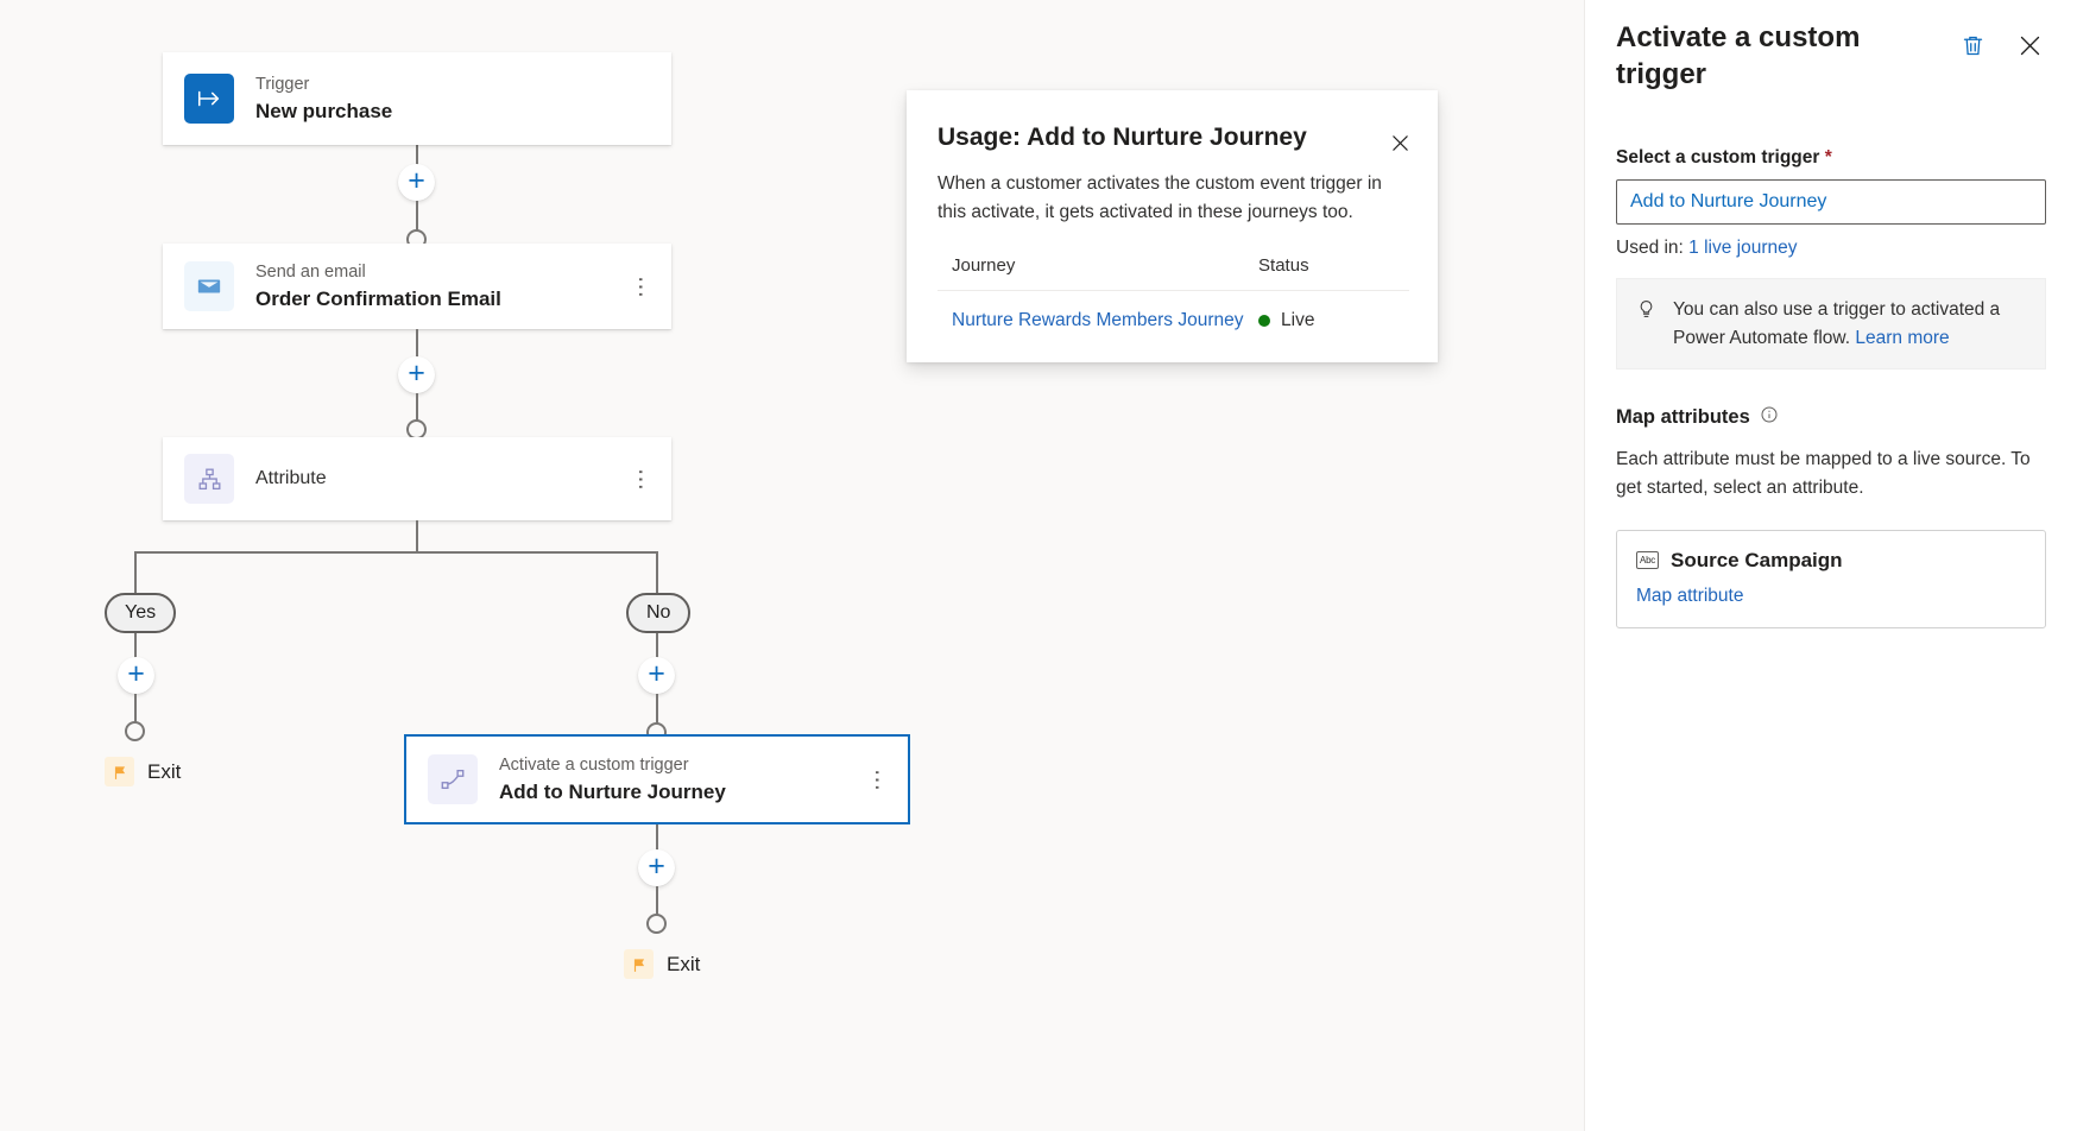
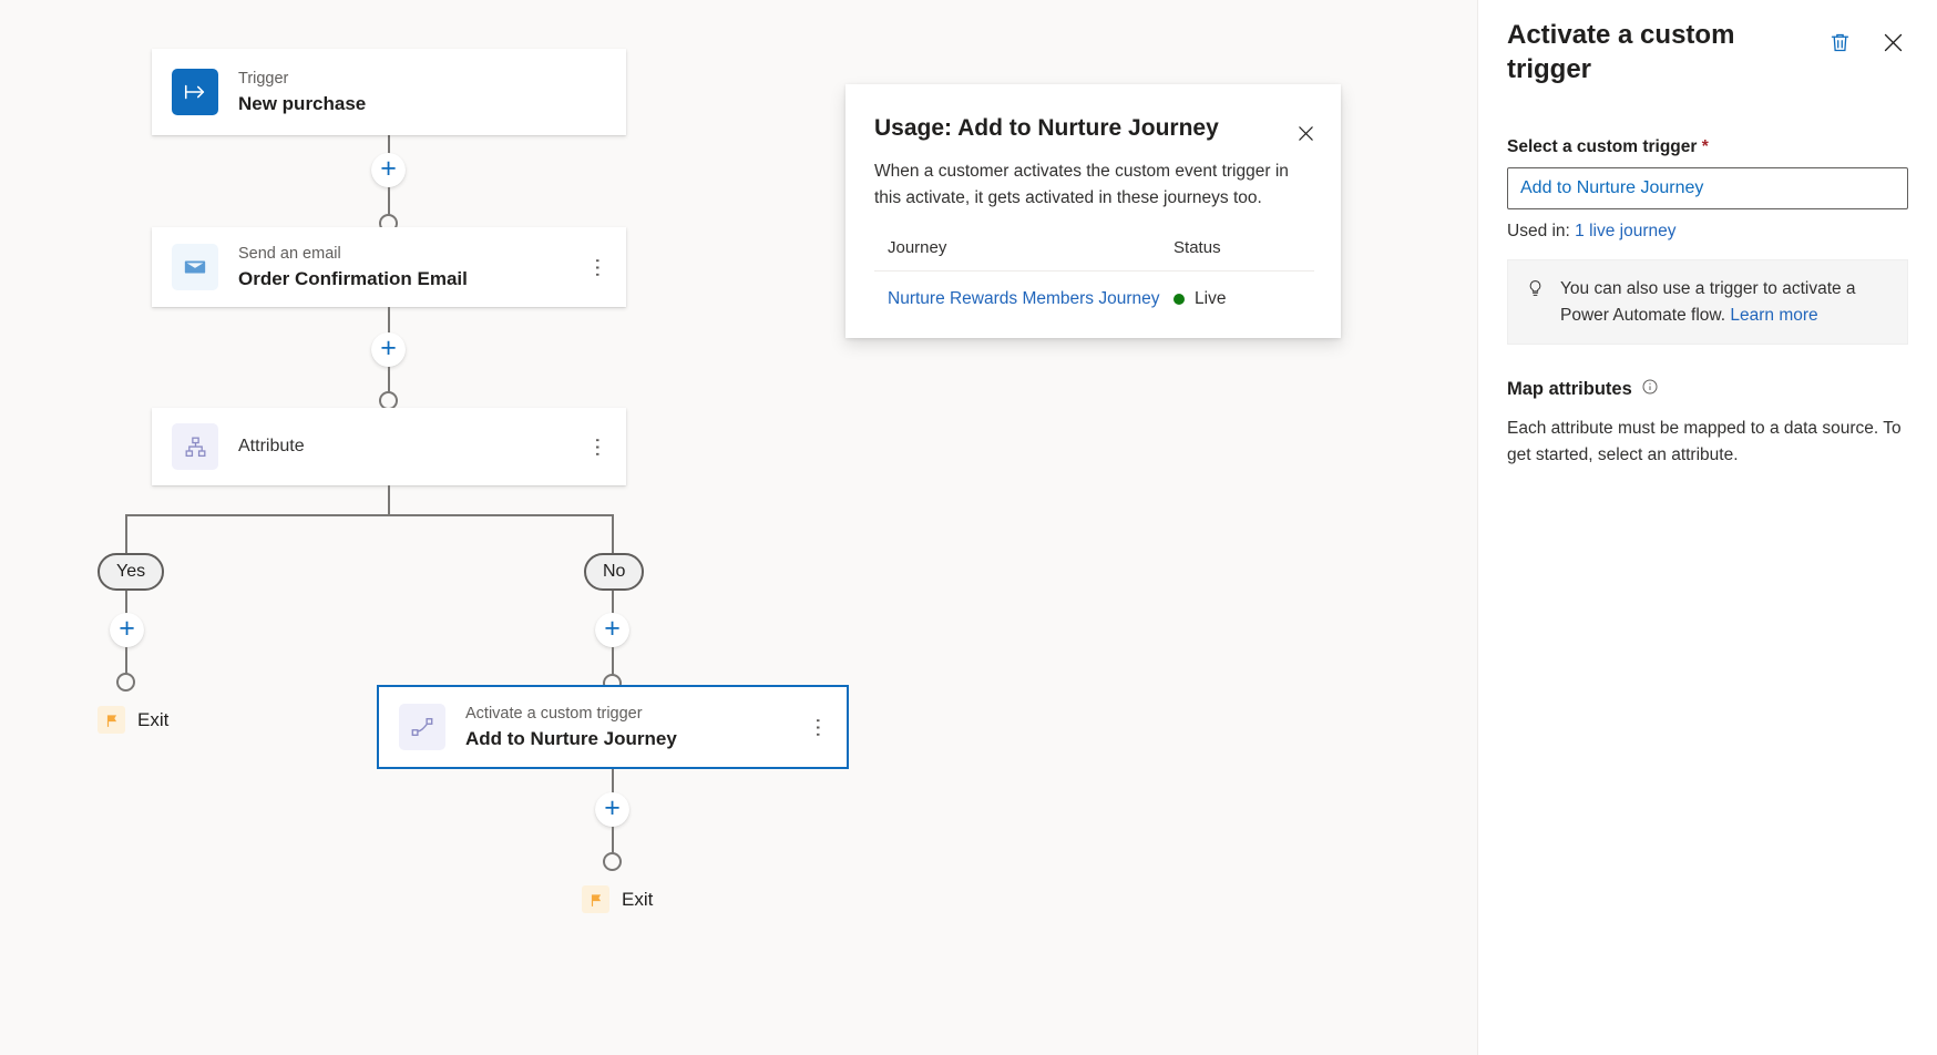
  +
  Trigger
  New purchase
  Send an email
  Order Confirmation Email
  +
  Attribute
  Yes
  +
  Exit
  No
  +
  Activate a custom trigger
  Add to Nurture Journey
  +
  Exit
  Usage: Add to Nurture Journey
  When a customer activates the custom event trigger in this activate, it gets activated in these journeys too.
  Journey	Status
  Nurture Rewards Members Journey	Live
  Activate a custom trigger
  Select a custom trigger *
  Add to Nurture Journey
  Used in: 1 live journey
- You can also use a trigger to activated a Power Automate flow. Learn more
+ You can also use a trigger to activate a Power Automate flow. Learn more
  Map attributes
- Each attribute must be mapped to a live source. To get started, select an attribute.
+ Each attribute must be mapped to a data source. To get started, select an attribute.
- Abc
- Source Campaign
- Map attribute
